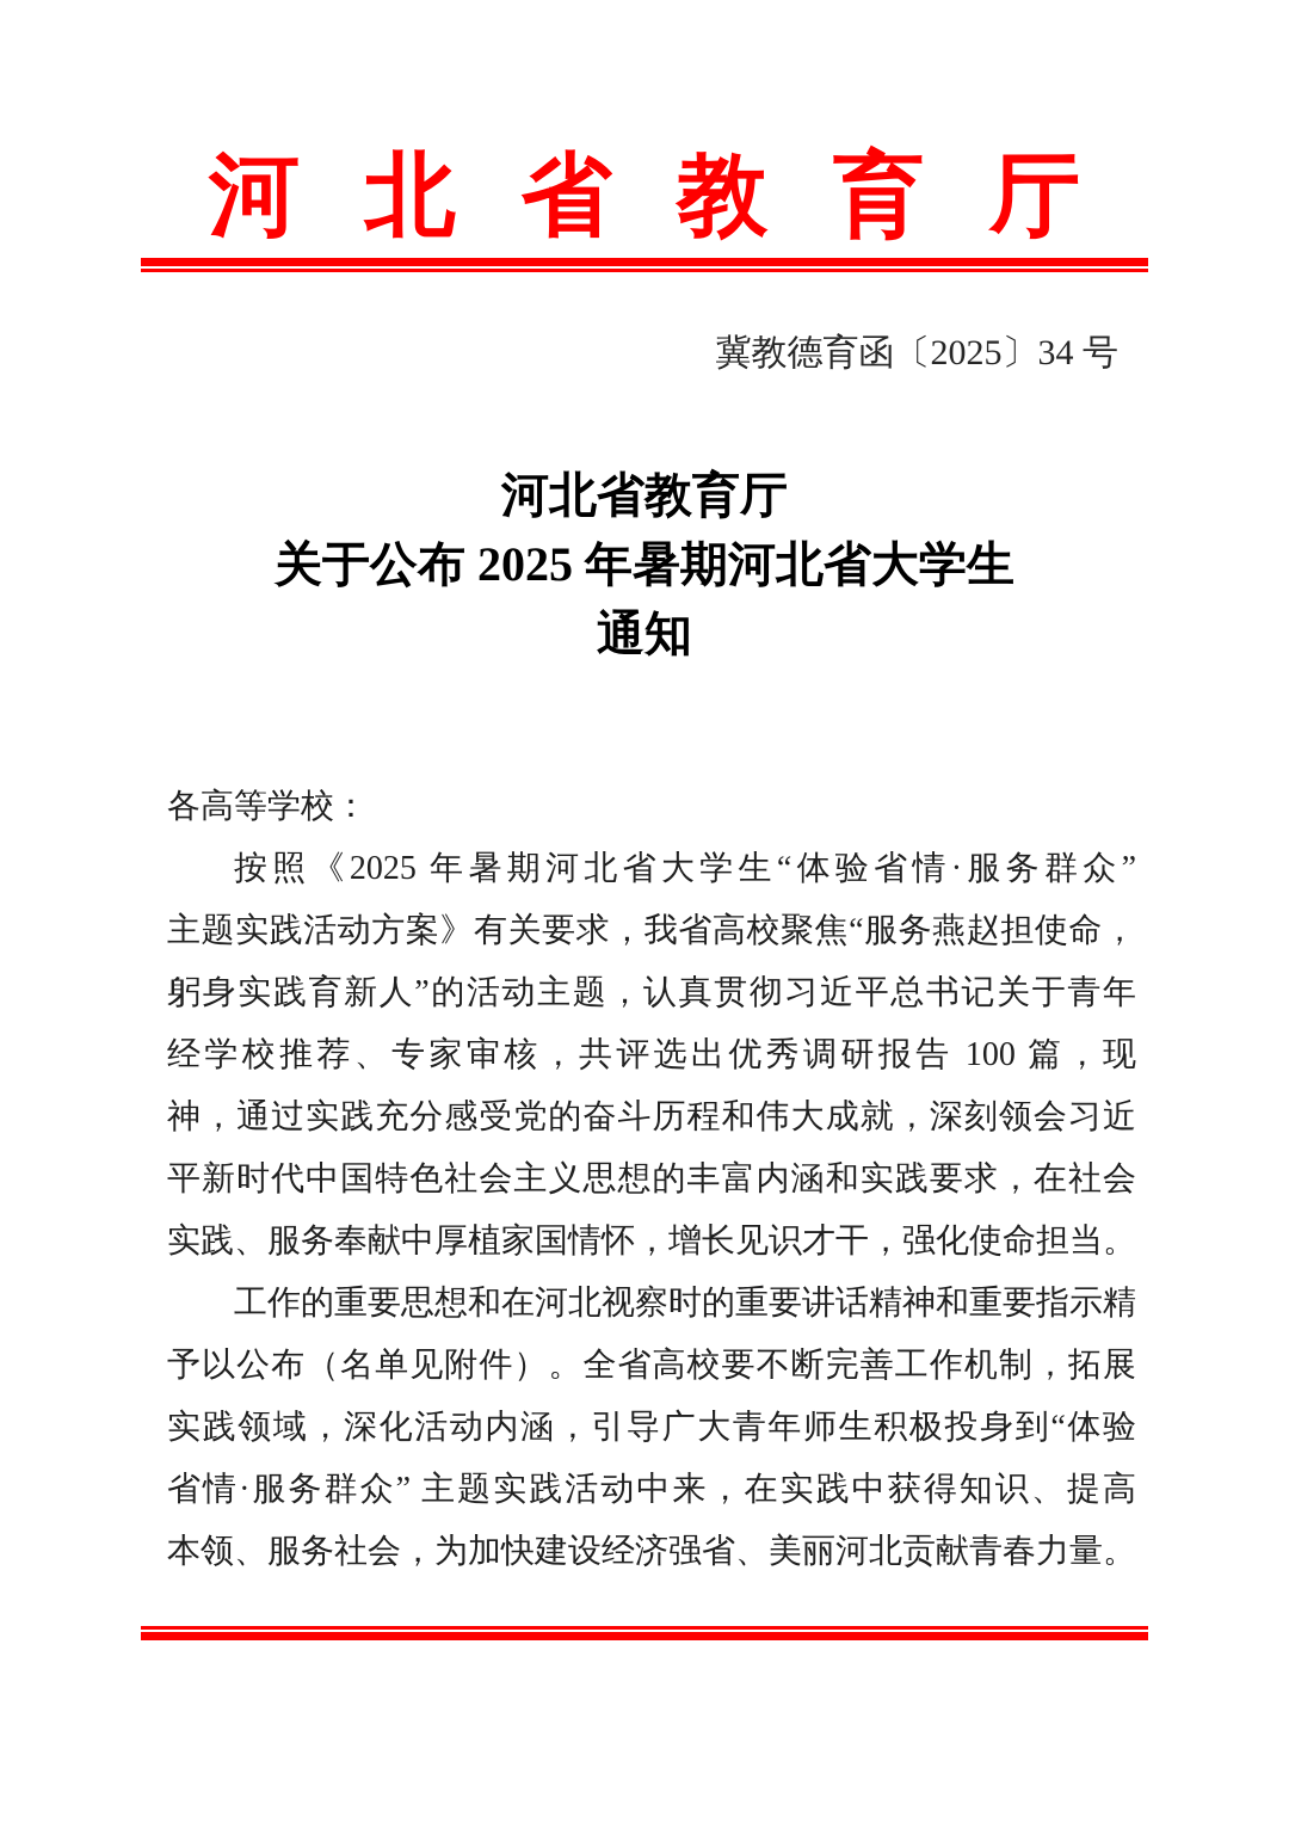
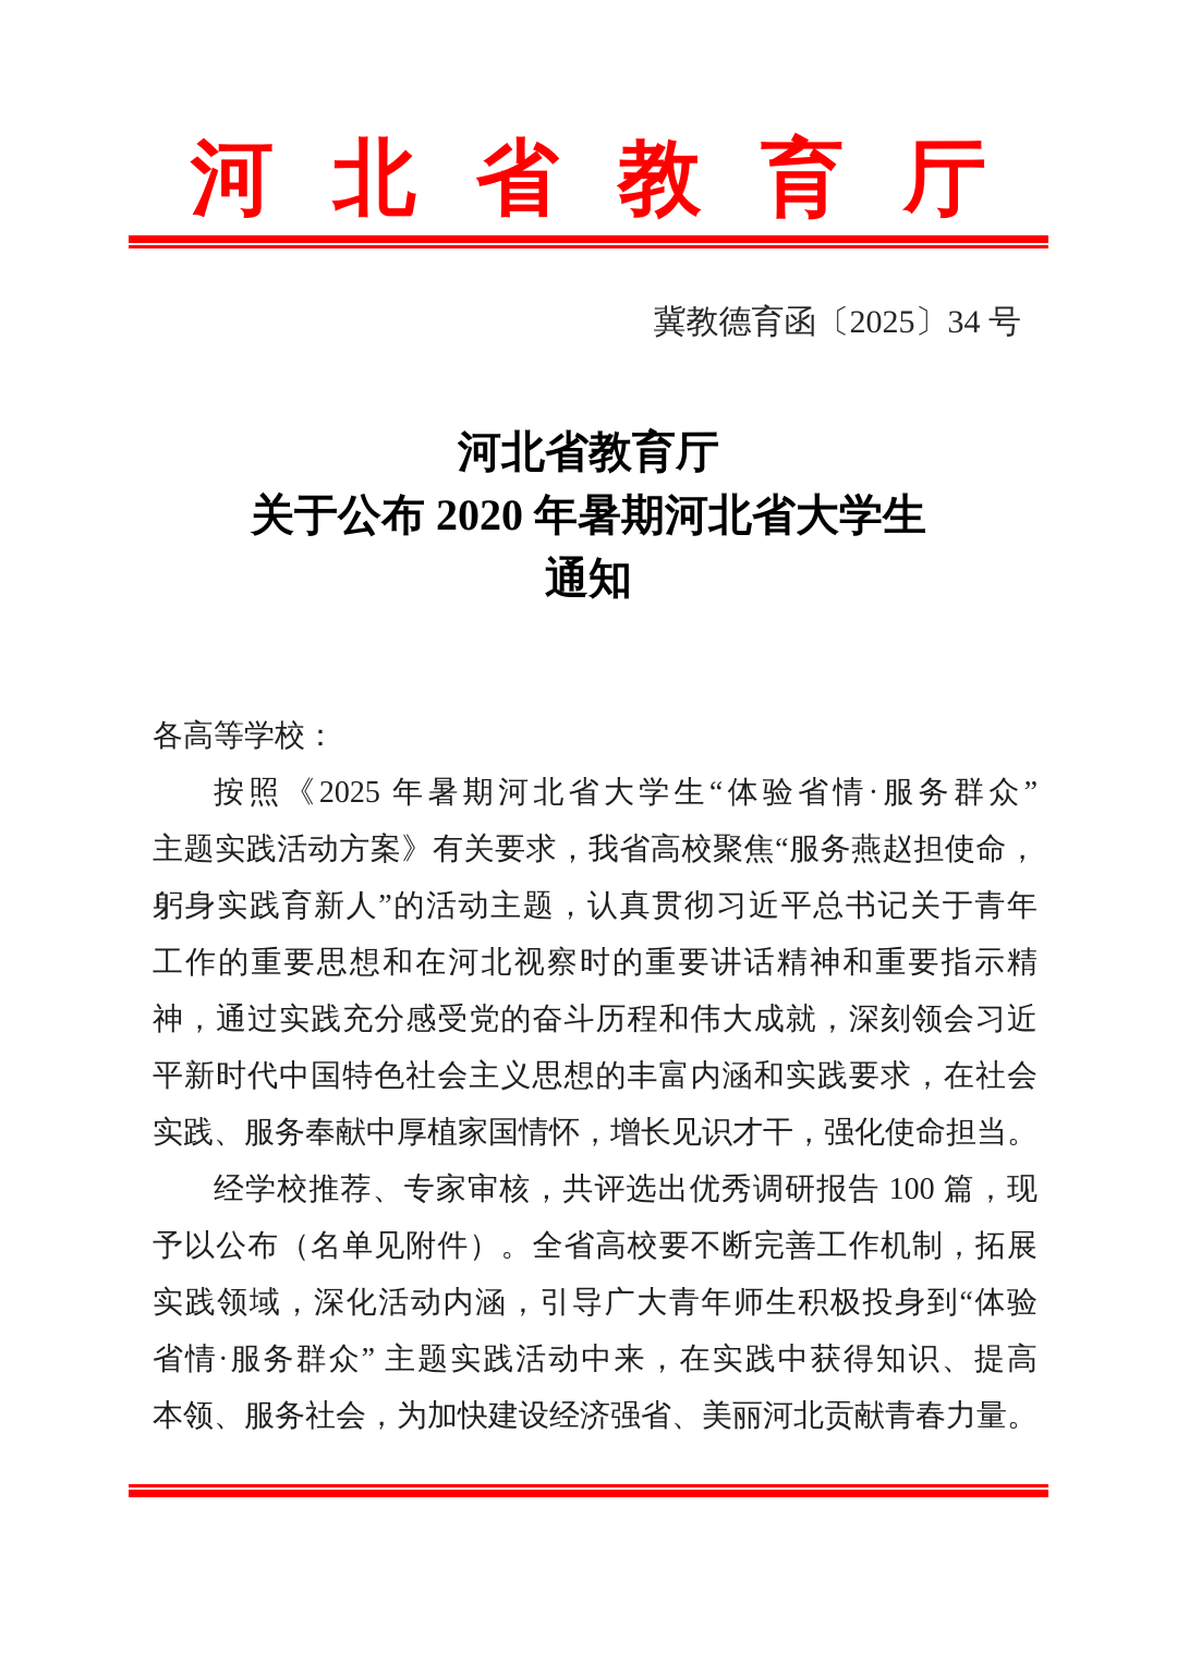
  河北省教育厅
  冀教德育函〔2025〕34 号
  河北省教育厅
- 关于公布 2025 年暑期河北省大学生
+ 关于公布 2020 年暑期河北省大学生
  通知
  各高等学校：
  按照《2025 年暑期河北省大学生“体验省情·服务群众”
  主题实践活动方案》有关要求，我省高校聚焦“服务燕赵担使命，
  躬身实践育新人”的活动主题，认真贯彻习近平总书记关于青年
- 经学校推荐、专家审核，共评选出优秀调研报告 100 篇，现
+ 工作的重要思想和在河北视察时的重要讲话精神和重要指示精
  神，通过实践充分感受党的奋斗历程和伟大成就，深刻领会习近
  平新时代中国特色社会主义思想的丰富内涵和实践要求，在社会
  实践、服务奉献中厚植家国情怀，增长见识才干，强化使命担当。
- 工作的重要思想和在河北视察时的重要讲话精神和重要指示精
+ 经学校推荐、专家审核，共评选出优秀调研报告 100 篇，现
  予以公布（名单见附件）。全省高校要不断完善工作机制，拓展
  实践领域，深化活动内涵，引导广大青年师生积极投身到“体验
  省情·服务群众” 主题实践活动中来，在实践中获得知识、提高
  本领、服务社会，为加快建设经济强省、美丽河北贡献青春力量。
